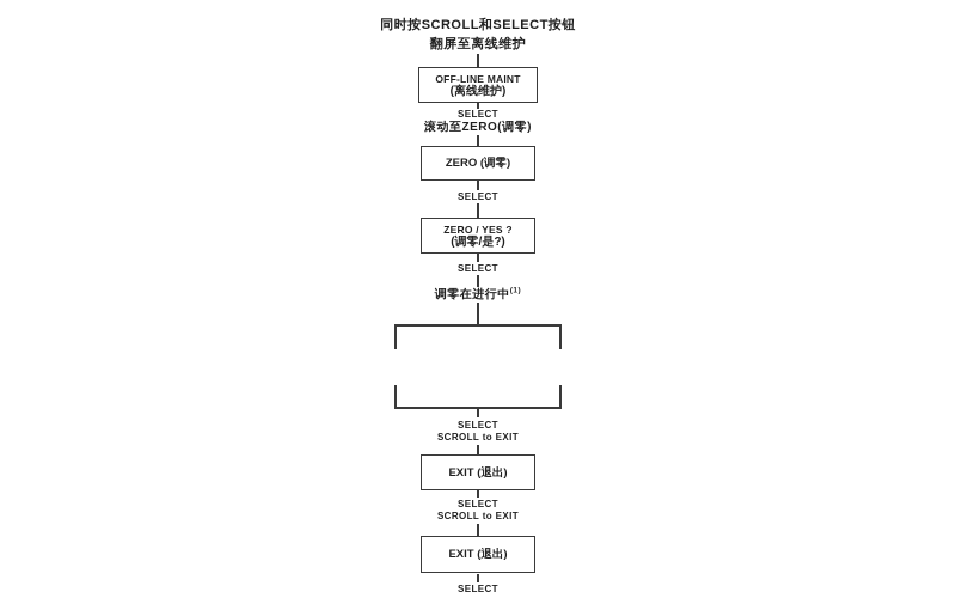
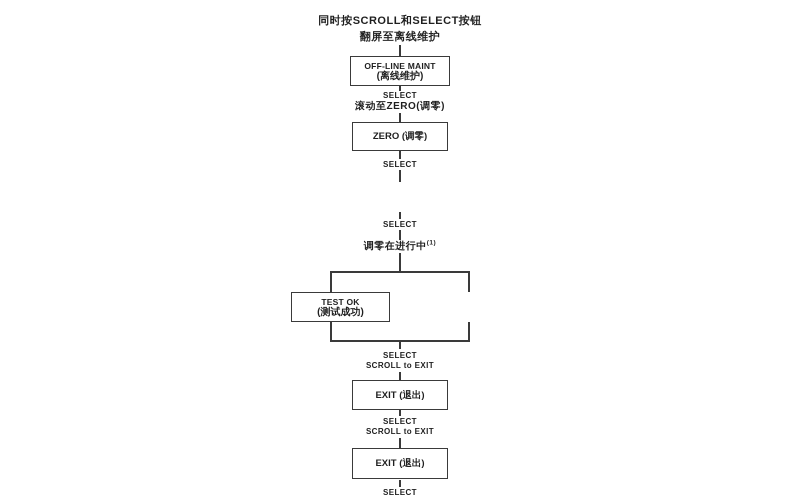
  同时按SCROLL和SELECT按钮
  翻屏至离线维护
  OFF-LINE MAINT
  (离线维护)
  SELECT
  滚动至ZERO(调零)
  ZERO (调零)
  SELECT
- ZERO / YES ?
- (调零/是?)
  SELECT
+ TEST OK
+ (测试成功)
  SELECT
  SCROLL to EXIT
  EXIT (退出)
  SELECT
  SCROLL to EXIT
  EXIT (退出)
  SELECT
